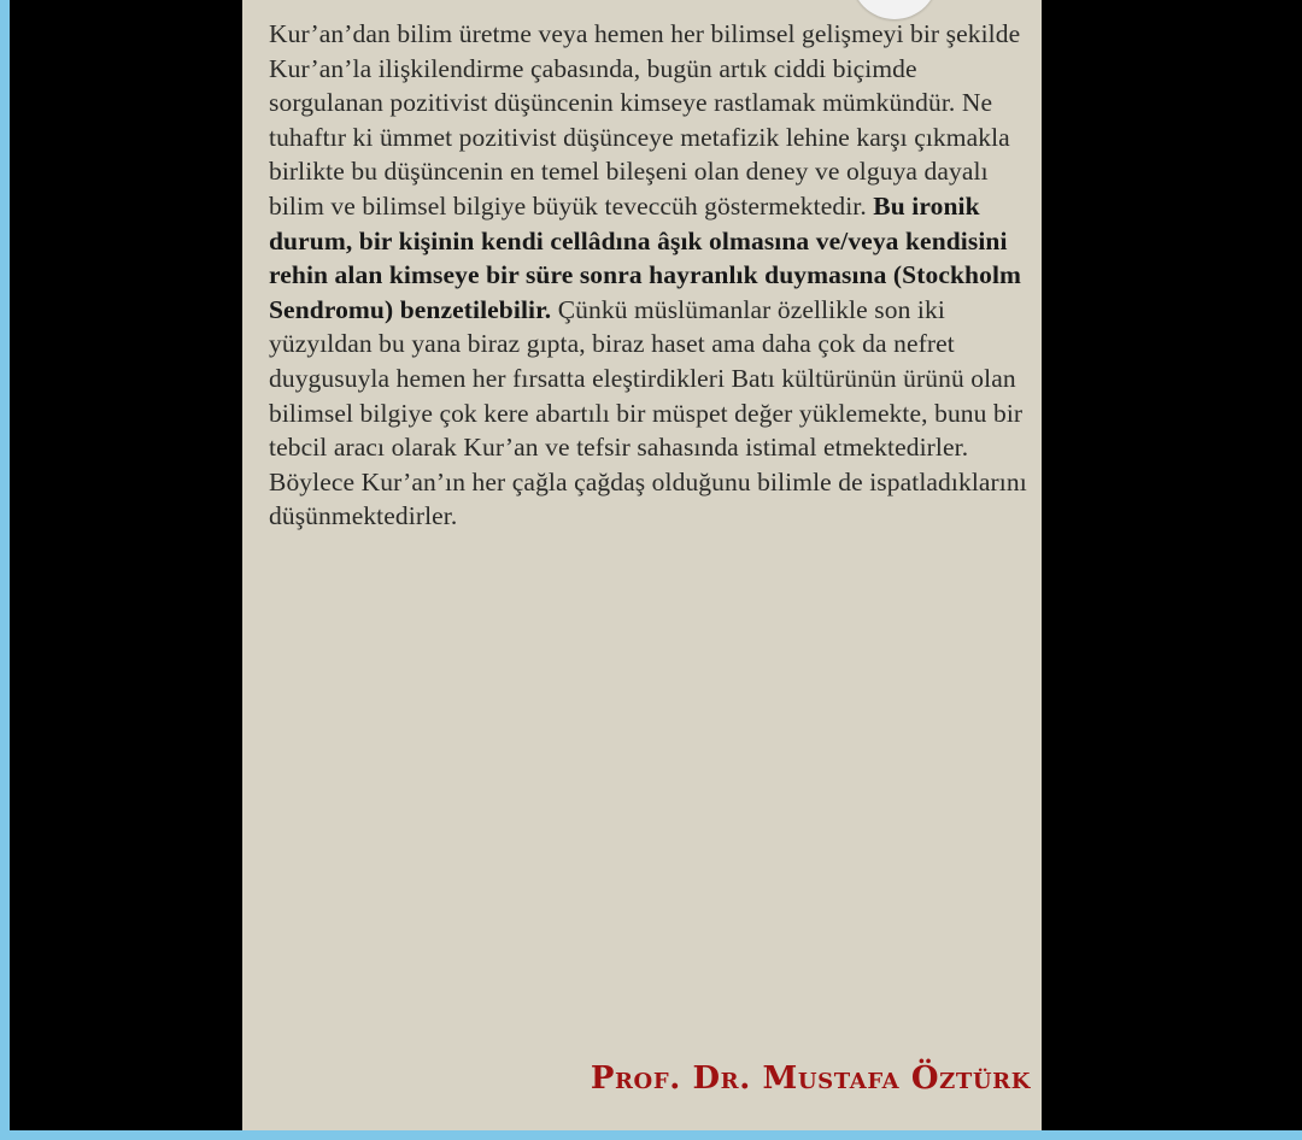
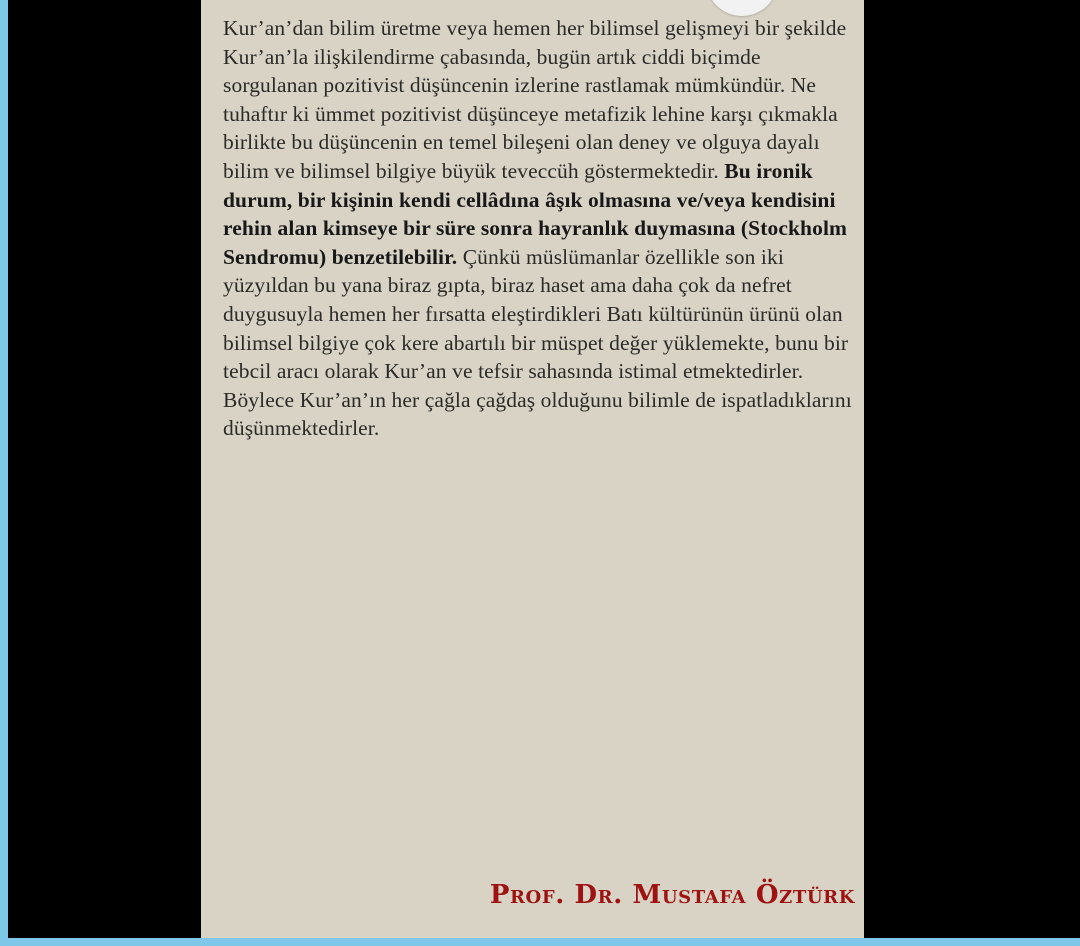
- Kur’an’dan bilim üretme veya hemen her bilimsel gelişmeyi bir şekilde Kur’an’la ilişkilendirme çabasında, bugün artık ciddi biçimde sorgulanan pozitivist düşüncenin kimseye rastlamak mümkündür. Ne tuhaftır ki ümmet pozitivist düşünceye metafizik lehine karşı çıkmakla birlikte bu düşüncenin en temel bileşeni olan deney ve olguya dayalı bilim ve bilimsel bilgiye büyük teveccüh göstermektedir. Bu ironik durum, bir kişinin kendi cellâdına âşık olmasına ve/veya kendisini rehin alan kimseye bir süre sonra hayranlık duymasına (Stockholm Sendromu) benzetilebilir. Çünkü müslümanlar özellikle son iki yüzyıldan bu yana biraz gıpta, biraz haset ama daha çok da nefret duygusuyla hemen her fırsatta eleştirdikleri Batı kültürünün ürünü olan bilimsel bilgiye çok kere abartılı bir müspet değer yüklemekte, bunu bir tebcil aracı olarak Kur’an ve tefsir sahasında istimal etmektedirler. Böylece Kur’an’ın her çağla çağdaş olduğunu bilimle de ispatladıklarını düşünmektedirler.
+ Kur’an’dan bilim üretme veya hemen her bilimsel gelişmeyi bir şekilde Kur’an’la ilişkilendirme çabasında, bugün artık ciddi biçimde sorgulanan pozitivist düşüncenin izlerine rastlamak mümkündür. Ne tuhaftır ki ümmet pozitivist düşünceye metafizik lehine karşı çıkmakla birlikte bu düşüncenin en temel bileşeni olan deney ve olguya dayalı bilim ve bilimsel bilgiye büyük teveccüh göstermektedir. Bu ironik durum, bir kişinin kendi cellâdına âşık olmasına ve/veya kendisini rehin alan kimseye bir süre sonra hayranlık duymasına (Stockholm Sendromu) benzetilebilir. Çünkü müslümanlar özellikle son iki yüzyıldan bu yana biraz gıpta, biraz haset ama daha çok da nefret duygusuyla hemen her fırsatta eleştirdikleri Batı kültürünün ürünü olan bilimsel bilgiye çok kere abartılı bir müspet değer yüklemekte, bunu bir tebcil aracı olarak Kur’an ve tefsir sahasında istimal etmektedirler. Böylece Kur’an’ın her çağla çağdaş olduğunu bilimle de ispatladıklarını düşünmektedirler.
  Prof. Dr. Mustafa Öztürk
